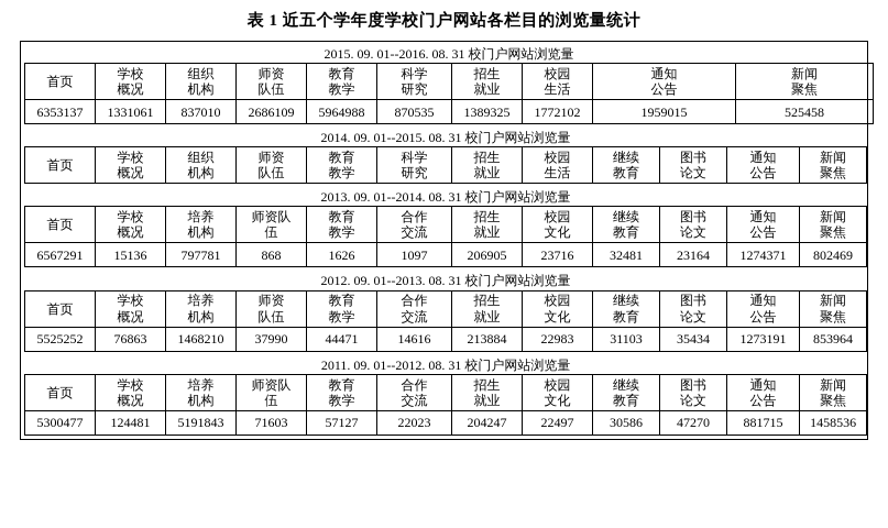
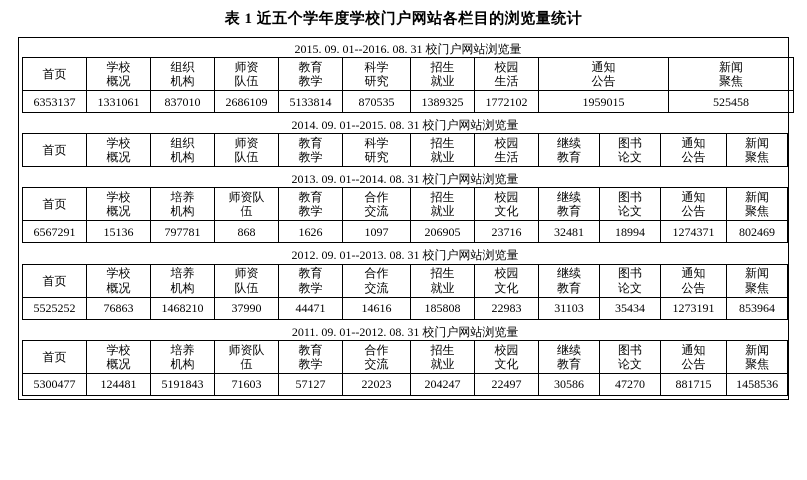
  表 1 近五个学年度学校门户网站各栏目的浏览量统计
  2015. 09. 01--2016. 08. 31 校门户网站浏览量
  首页	学校概况	组织机构	师资队伍	教育教学	科学研究	招生就业	校园生活	通知公告	新闻聚焦
- 6353137	1331061	837010	2686109	5964988	870535	1389325	1772102	1959015	525458
+ 6353137	1331061	837010	2686109	5133814	870535	1389325	1772102	1959015	525458
  2014. 09. 01--2015. 08. 31 校门户网站浏览量
  首页	学校概况	组织机构	师资队伍	教育教学	科学研究	招生就业	校园生活	继续教育	图书论文	通知公告	新闻聚焦
  2013. 09. 01--2014. 08. 31 校门户网站浏览量
  首页	学校概况	培养机构	师资队伍	教育教学	合作交流	招生就业	校园文化	继续教育	图书论文	通知公告	新闻聚焦
- 6567291	15136	797781	868	1626	1097	206905	23716	32481	23164	1274371	802469
+ 6567291	15136	797781	868	1626	1097	206905	23716	32481	18994	1274371	802469
  2012. 09. 01--2013. 08. 31 校门户网站浏览量
  首页	学校概况	培养机构	师资队伍	教育教学	合作交流	招生就业	校园文化	继续教育	图书论文	通知公告	新闻聚焦
- 5525252	76863	1468210	37990	44471	14616	213884	22983	31103	35434	1273191	853964
+ 5525252	76863	1468210	37990	44471	14616	185808	22983	31103	35434	1273191	853964
  2011. 09. 01--2012. 08. 31 校门户网站浏览量
  首页	学校概况	培养机构	师资队伍	教育教学	合作交流	招生就业	校园文化	继续教育	图书论文	通知公告	新闻聚焦
  5300477	124481	5191843	71603	57127	22023	204247	22497	30586	47270	881715	1458536
